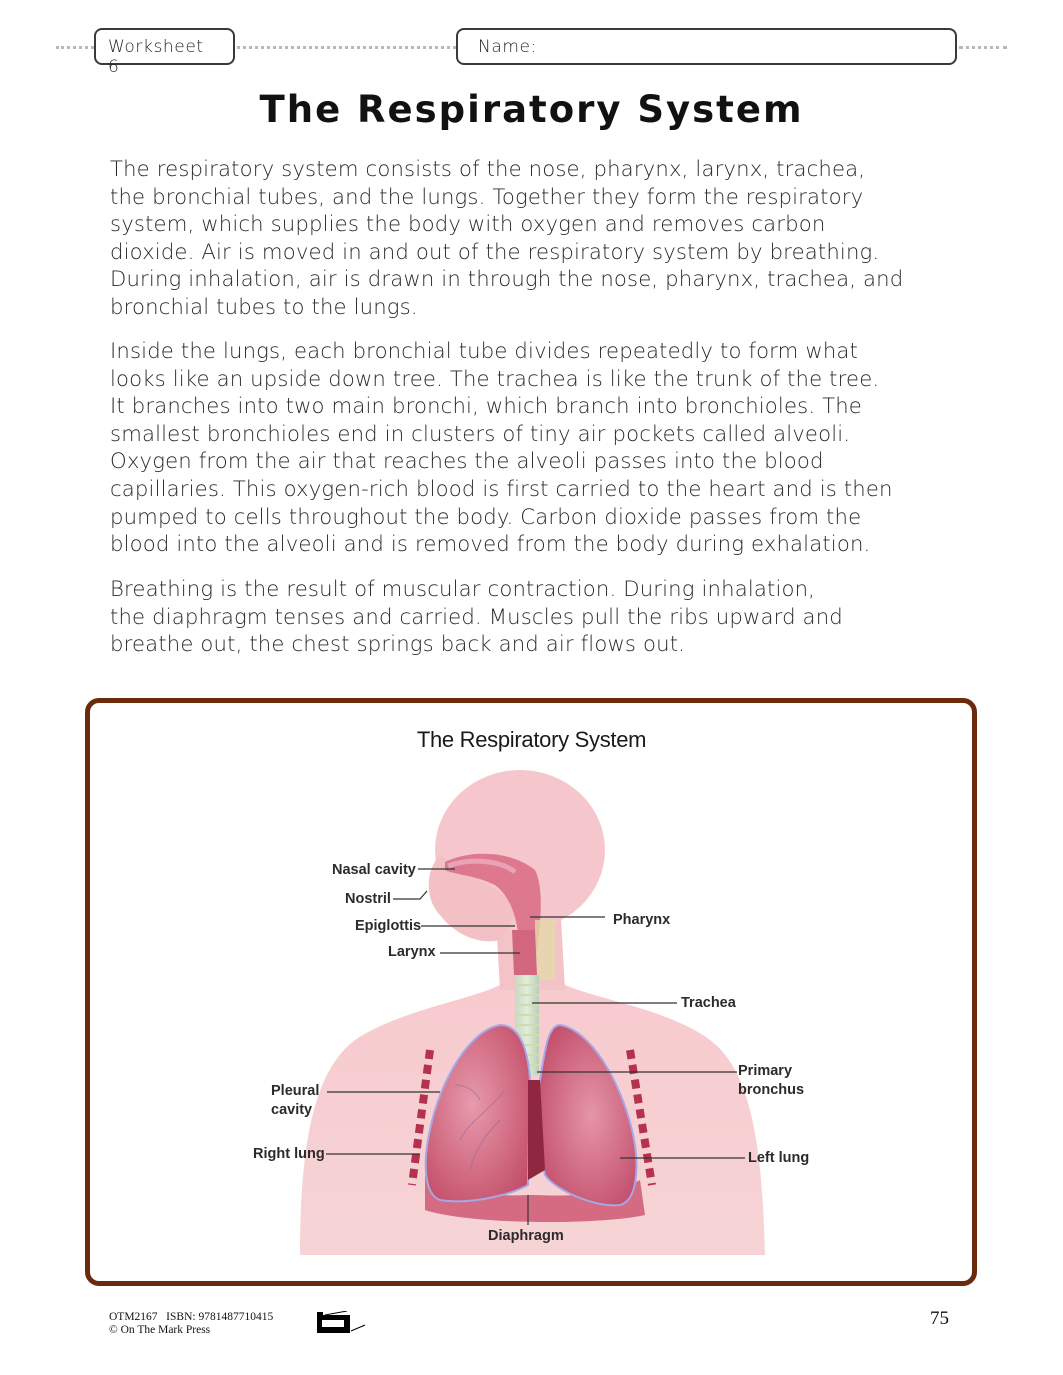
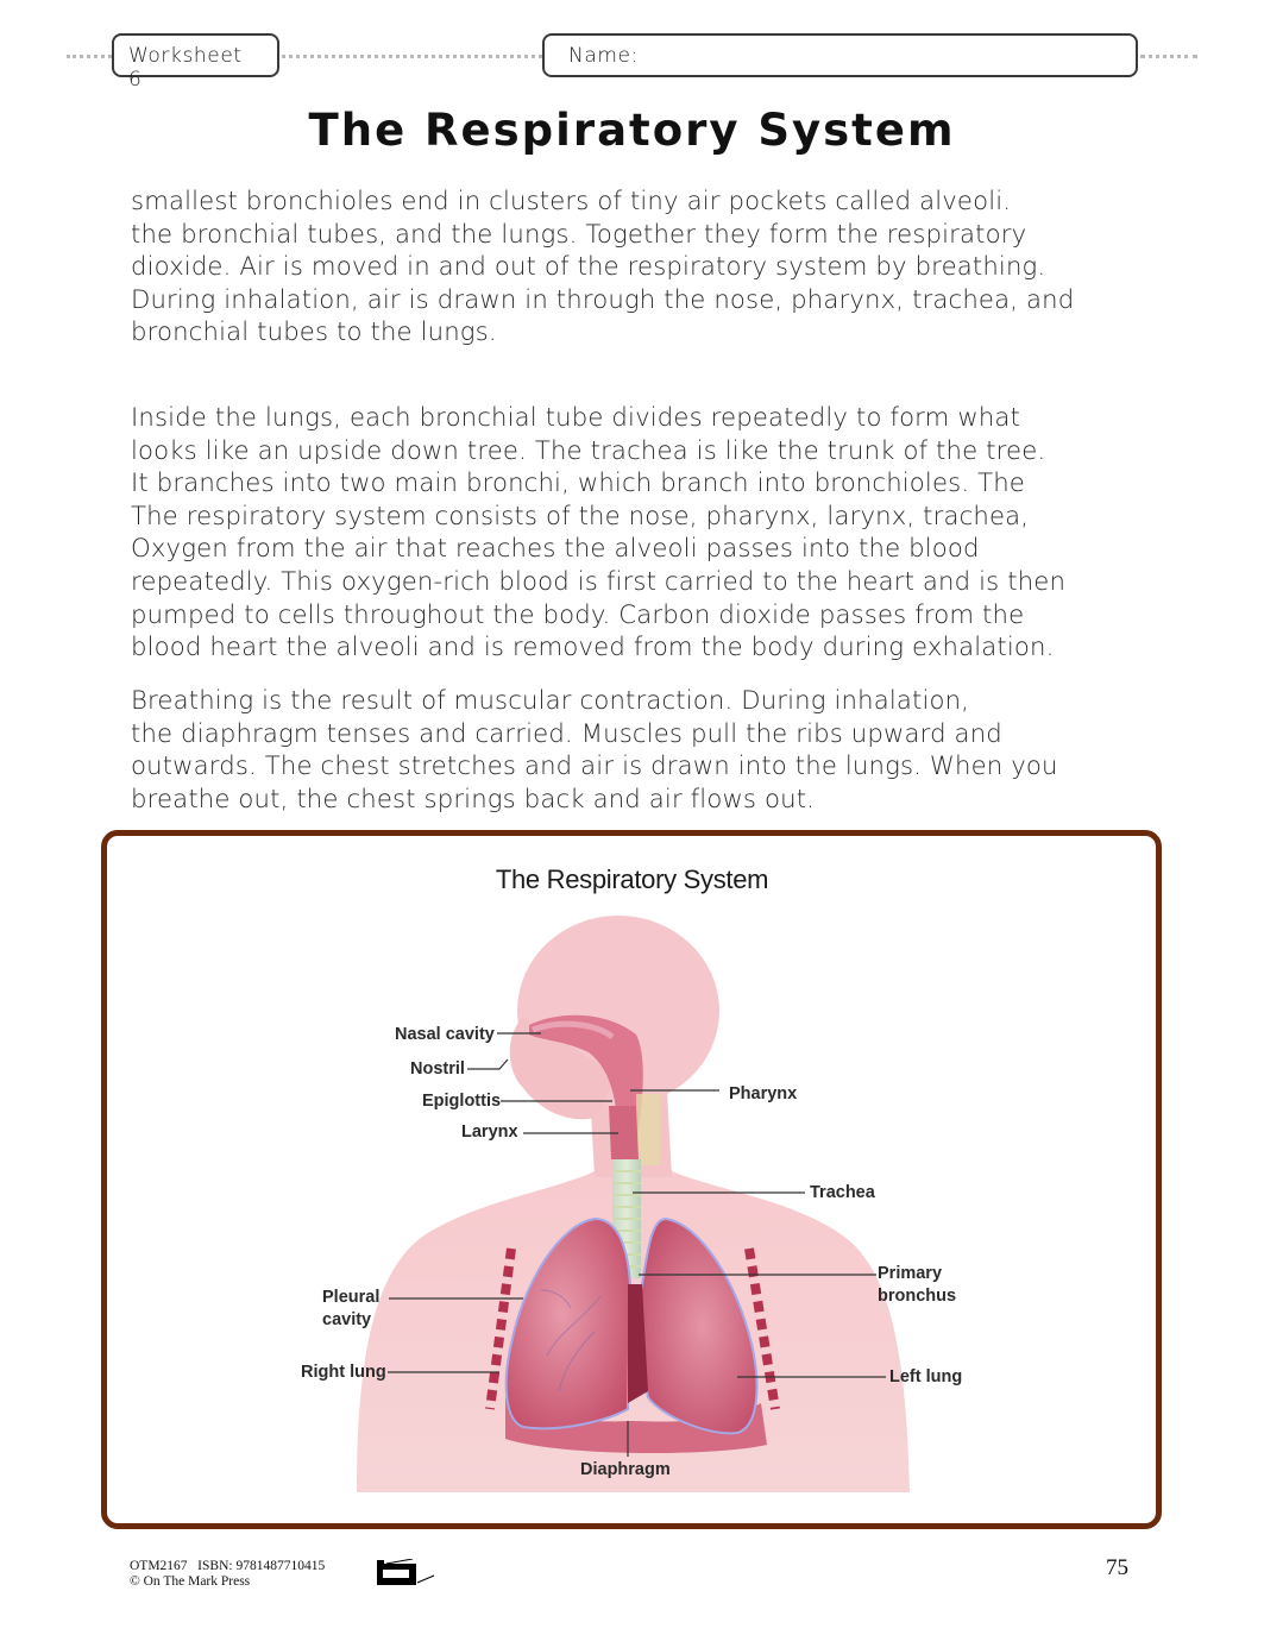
  Worksheet 6
  Name:
  The Respiratory System
- The respiratory system consists of the nose, pharynx, larynx, trachea,
+ smallest bronchioles end in clusters of tiny air pockets called alveoli.
  the bronchial tubes, and the lungs. Together they form the respiratory
- system, which supplies the body with oxygen and removes carbon
  dioxide. Air is moved in and out of the respiratory system by breathing.
  During inhalation, air is drawn in through the nose, pharynx, trachea, and
  bronchial tubes to the lungs.
  Inside the lungs, each bronchial tube divides repeatedly to form what
  looks like an upside down tree. The trachea is like the trunk of the tree.
  It branches into two main bronchi, which branch into bronchioles. The
- smallest bronchioles end in clusters of tiny air pockets called alveoli.
+ The respiratory system consists of the nose, pharynx, larynx, trachea,
  Oxygen from the air that reaches the alveoli passes into the blood
- capillaries. This oxygen-rich blood is first carried to the heart and is then
+ repeatedly. This oxygen-rich blood is first carried to the heart and is then
  pumped to cells throughout the body. Carbon dioxide passes from the
- blood into the alveoli and is removed from the body during exhalation.
+ blood heart the alveoli and is removed from the body during exhalation.
  Breathing is the result of muscular contraction. During inhalation,
  the diaphragm tenses and carried. Muscles pull the ribs upward and
+ outwards. The chest stretches and air is drawn into the lungs. When you
  breathe out, the chest springs back and air flows out.
  The Respiratory System
  Nasal cavity
  Nostril
  Epiglottis
  Larynx
  Pharynx
  Trachea
  Primary
  bronchus
  Pleural
  cavity
  Right lung
  Left lung
  Diaphragm
  OTM2167 ISBN: 9781487710415
  © On The Mark Press
  75
